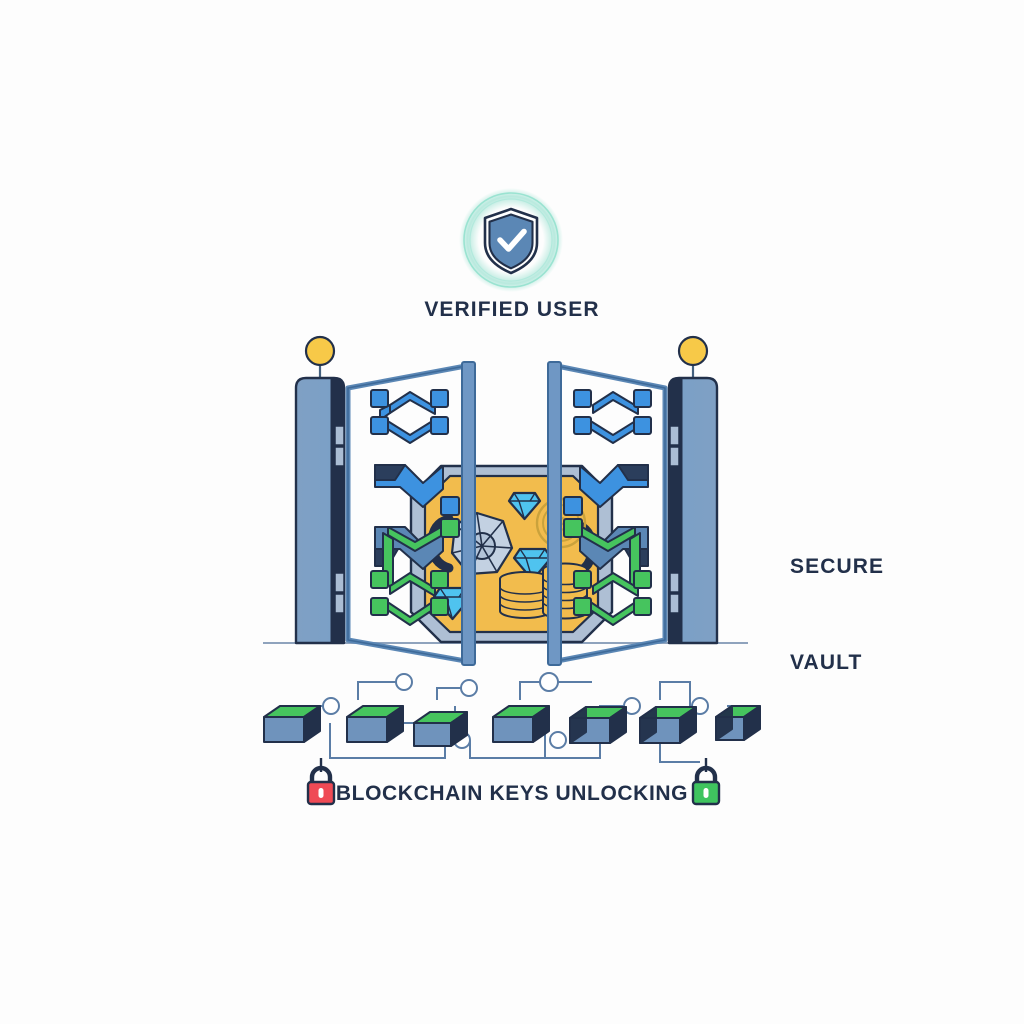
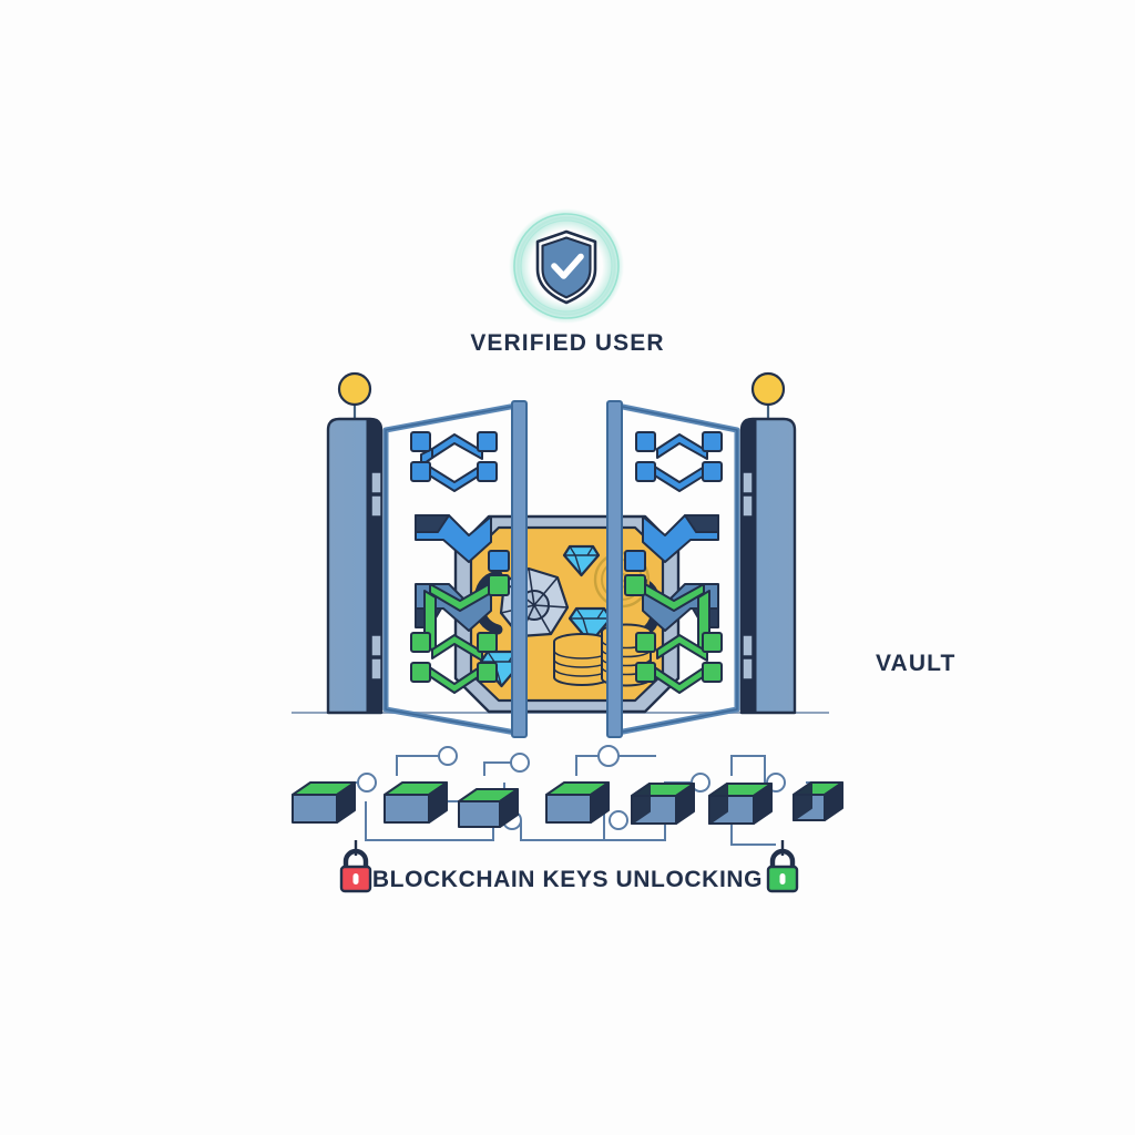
  VERIFIED USER
- SECURE
  VAULT
  BLOCKCHAIN KEYS UNLOCKING
